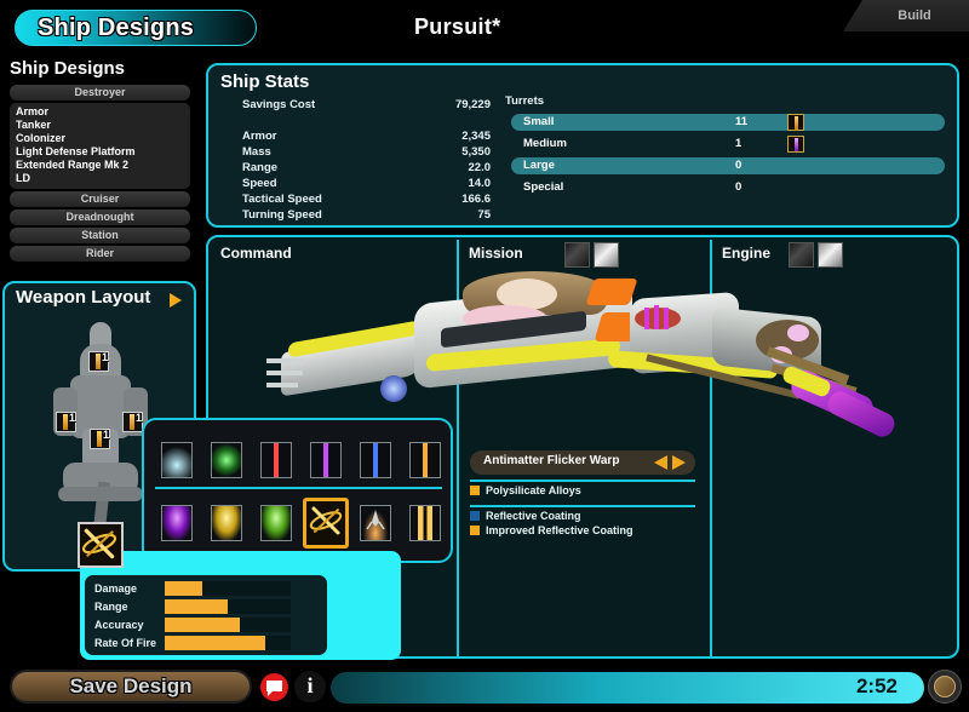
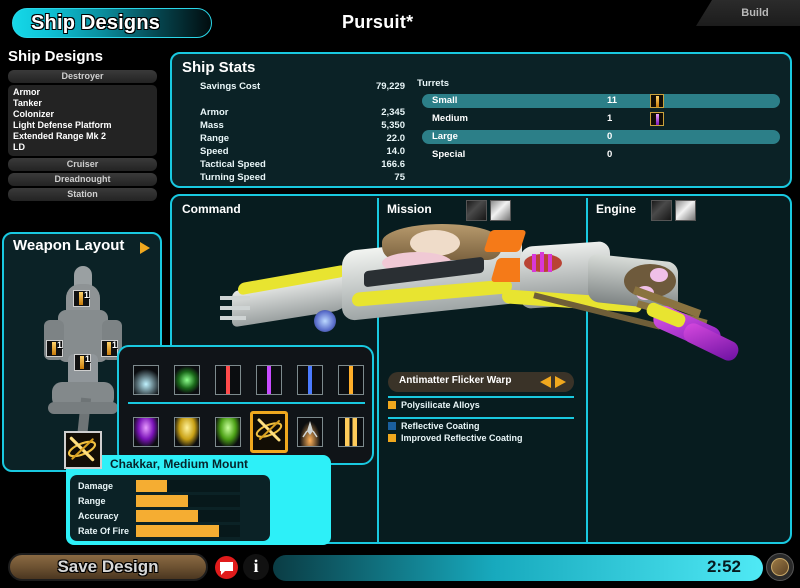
  Ship Designs
  Pursuit*
  Build
  Ship Designs
  Destroyer
  Armor
  Tanker
  Colonizer
  Light Defense Platform
  Extended Range Mk 2
  LD
  Cruiser
  Dreadnought
  Station
- Rider
  Weapon Layout
  1
  1
  1
  1
  Ship Stats
  Savings Cost
  79,229
  Armor
  2,345
  Mass
  5,350
  Range
  22.0
  Speed
  14.0
  Tactical Speed
  166.6
  Turning Speed
  75
  Turrets
  Small
  11
  Medium
  1
  Large
  0
  Special
  0
  Command
  Mission
  Engine
  Antimatter Flicker Warp
  Polysilicate Alloys
  Reflective Coating
  Improved Reflective Coating
+ Chakkar, Medium Mount
  Damage
  Range
  Accuracy
  Rate Of Fire
  Save Design
  2:52
